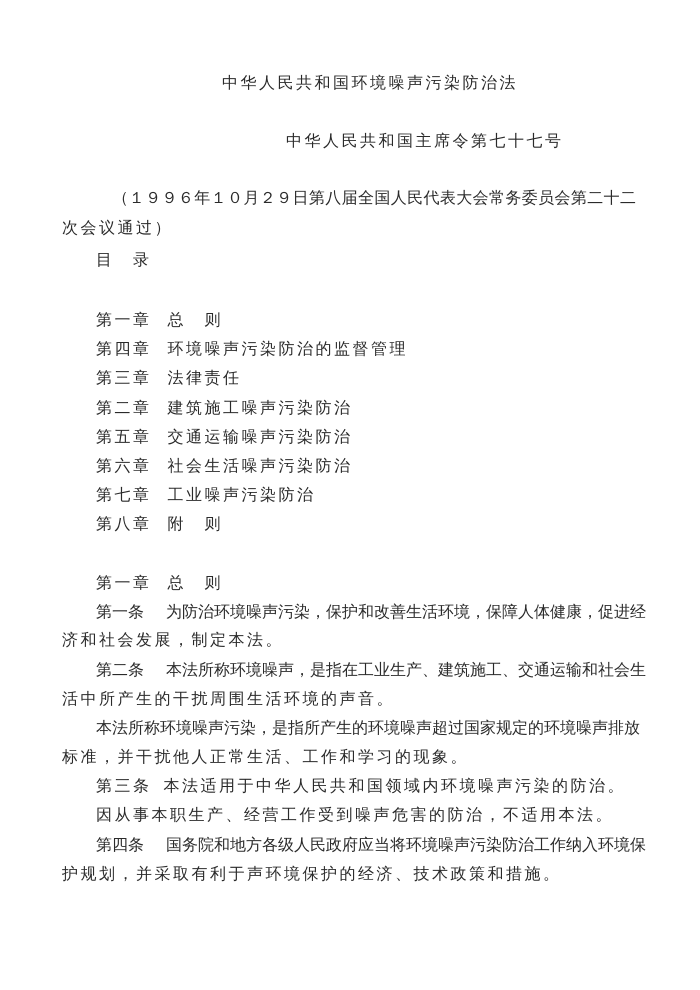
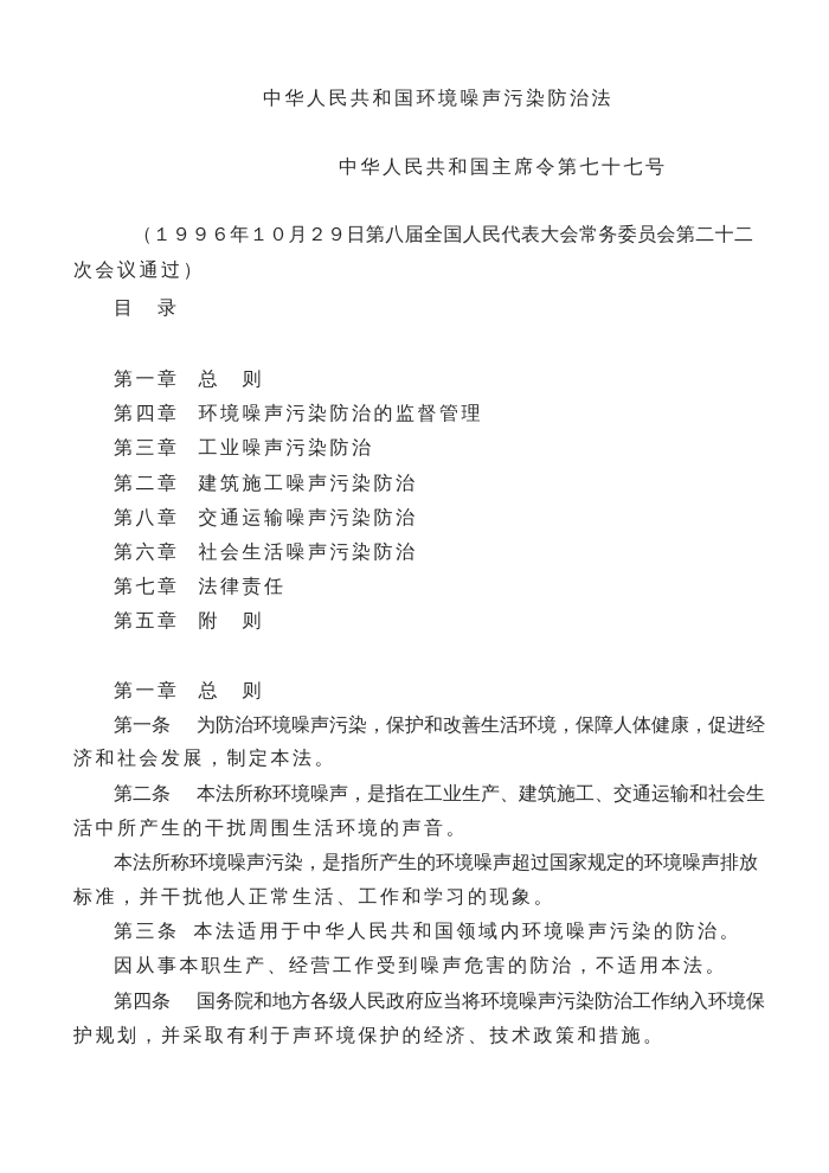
  中华人民共和国环境噪声污染防治法
  中华人民共和国主席令第七十七号
  （１９９６年１０月２９日第八届全国人民代表大会常务委员会第二十二
  次会议通过）
  目 录
  第一章 总 则
  第四章 环境噪声污染防治的监督管理
- 第三章 法律责任
+ 第三章 工业噪声污染防治
  第二章 建筑施工噪声污染防治
- 第五章 交通运输噪声污染防治
+ 第八章 交通运输噪声污染防治
  第六章 社会生活噪声污染防治
- 第七章 工业噪声污染防治
+ 第七章 法律责任
- 第八章 附 则
+ 第五章 附 则
  第一章 总 则
  第一条 为防治环境噪声污染，保护和改善生活环境，保障人体健康，促进经
  济和社会发展，制定本法。
  第二条 本法所称环境噪声，是指在工业生产、建筑施工、交通运输和社会生
  活中所产生的干扰周围生活环境的声音。
  本法所称环境噪声污染，是指所产生的环境噪声超过国家规定的环境噪声排放
  标准，并干扰他人正常生活、工作和学习的现象。
  第三条 本法适用于中华人民共和国领域内环境噪声污染的防治。
  因从事本职生产、经营工作受到噪声危害的防治，不适用本法。
  第四条 国务院和地方各级人民政府应当将环境噪声污染防治工作纳入环境保
  护规划，并采取有利于声环境保护的经济、技术政策和措施。
